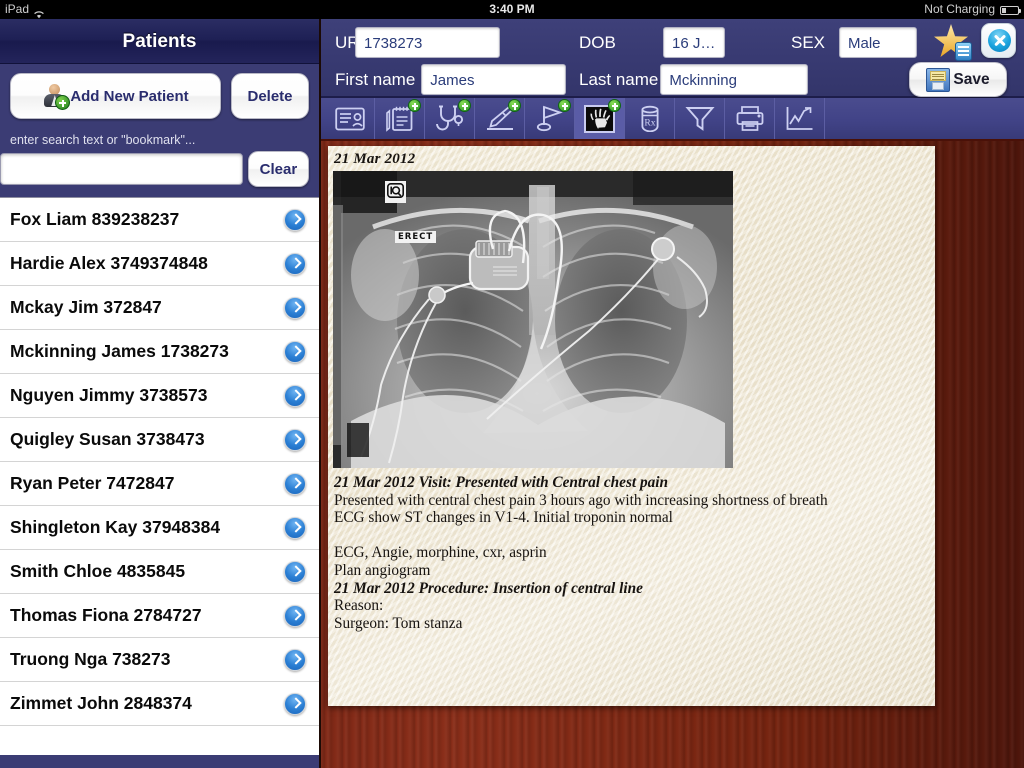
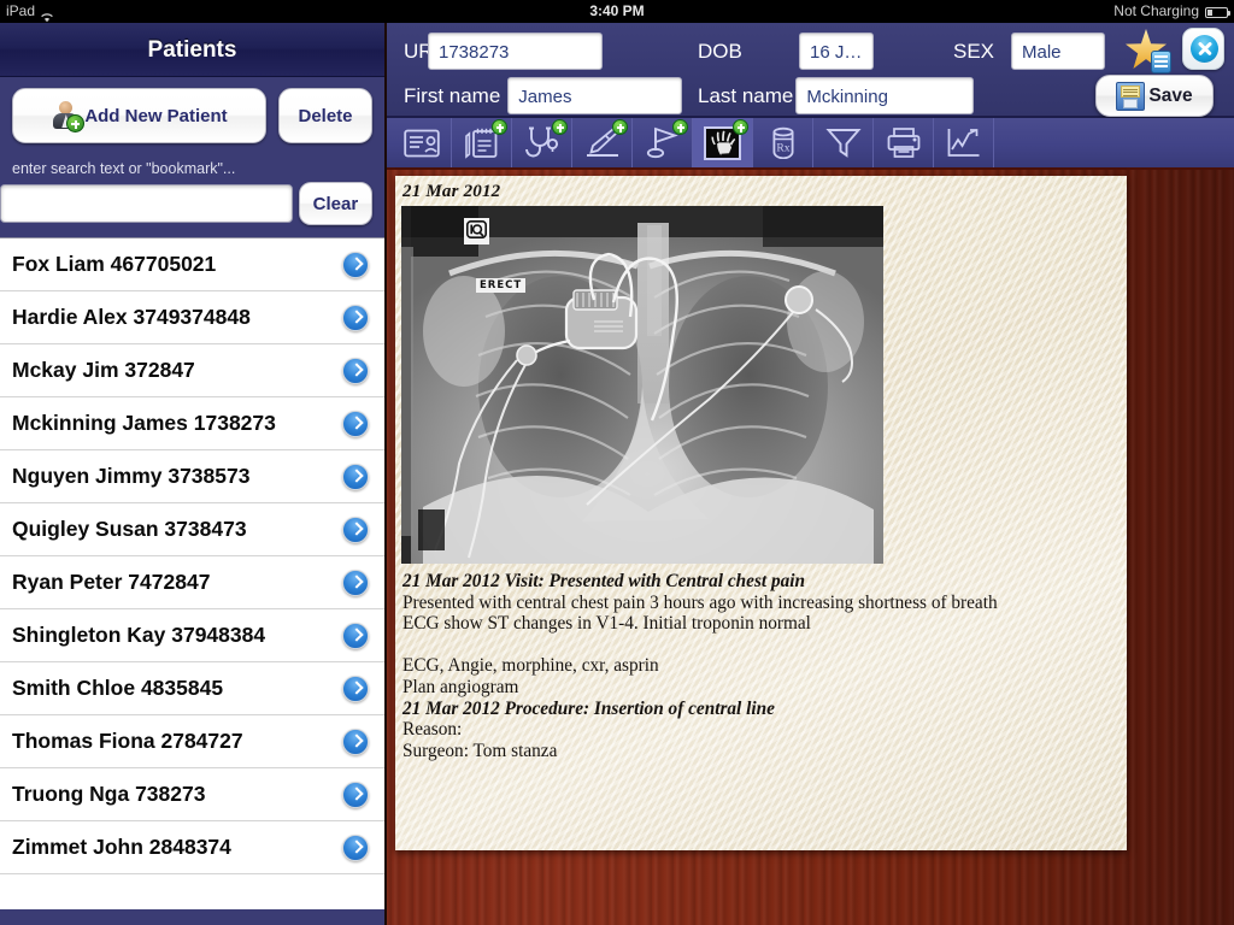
  iPad
  3:40 PM
  Not Charging
  Patients
  Add New Patient
  Delete
  enter search text or "bookmark"...
  Clear
- Fox Liam 839238237
+ Fox Liam 467705021
  Hardie Alex 3749374848
  Mckay Jim 372847
  Mckinning James 1738273
  Nguyen Jimmy 3738573
  Quigley Susan 3738473
  Ryan Peter 7472847
  Shingleton Kay 37948384
  Smith Chloe 4835845
  Thomas Fiona 2784727
  Truong Nga 738273
  Zimmet John 2848374
  UR
  1738273
  DOB
  16 J…
  SEX
  Male
  First name
  James
  Last name
  Mckinning
  Save
  Rx
  21 Mar 2012
  ERECT
  21 Mar 2012 Visit: Presented with Central chest pain
  Presented with central chest pain 3 hours ago with increasing shortness of breath
  ECG show ST changes in V1-4. Initial troponin normal
  ECG, Angie, morphine, cxr, asprin
  Plan angiogram
  21 Mar 2012 Procedure: Insertion of central line
  Reason:
  Surgeon: Tom stanza
